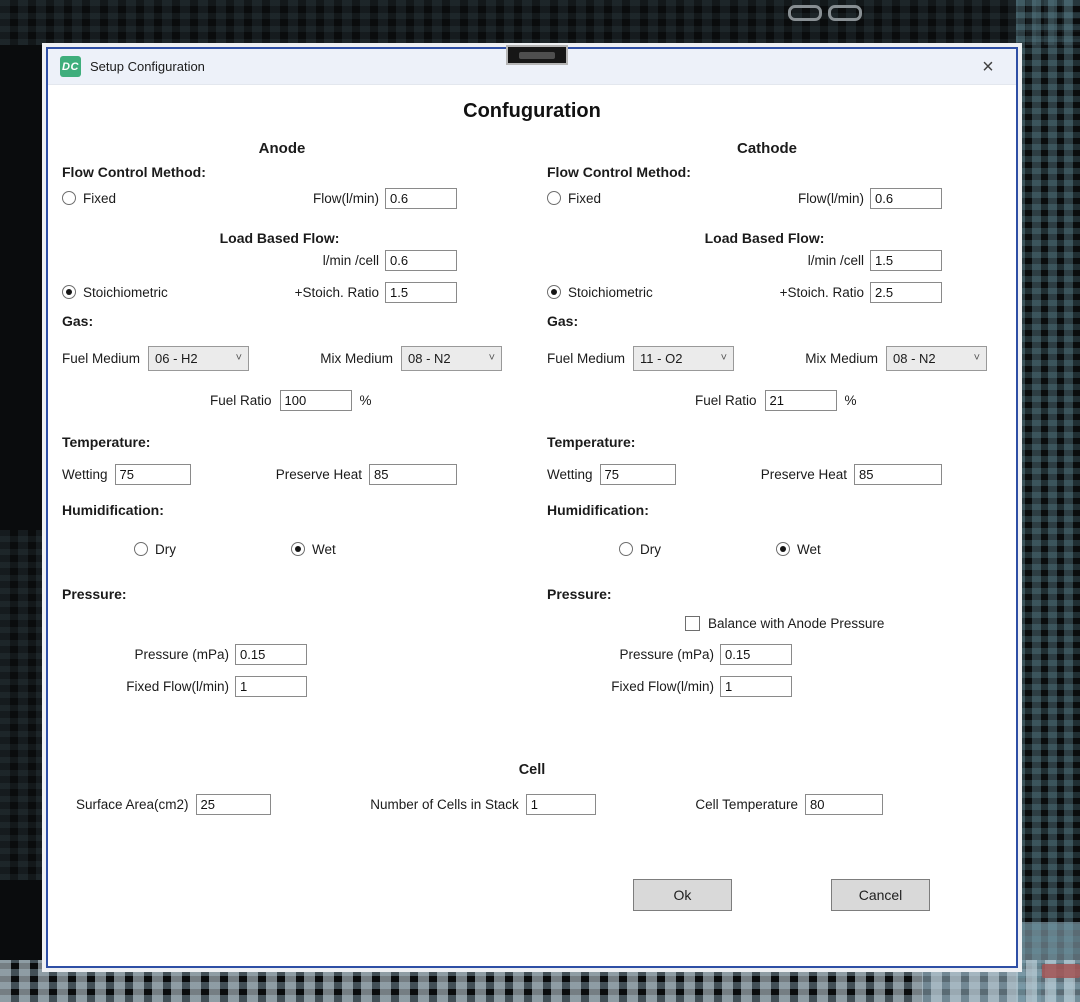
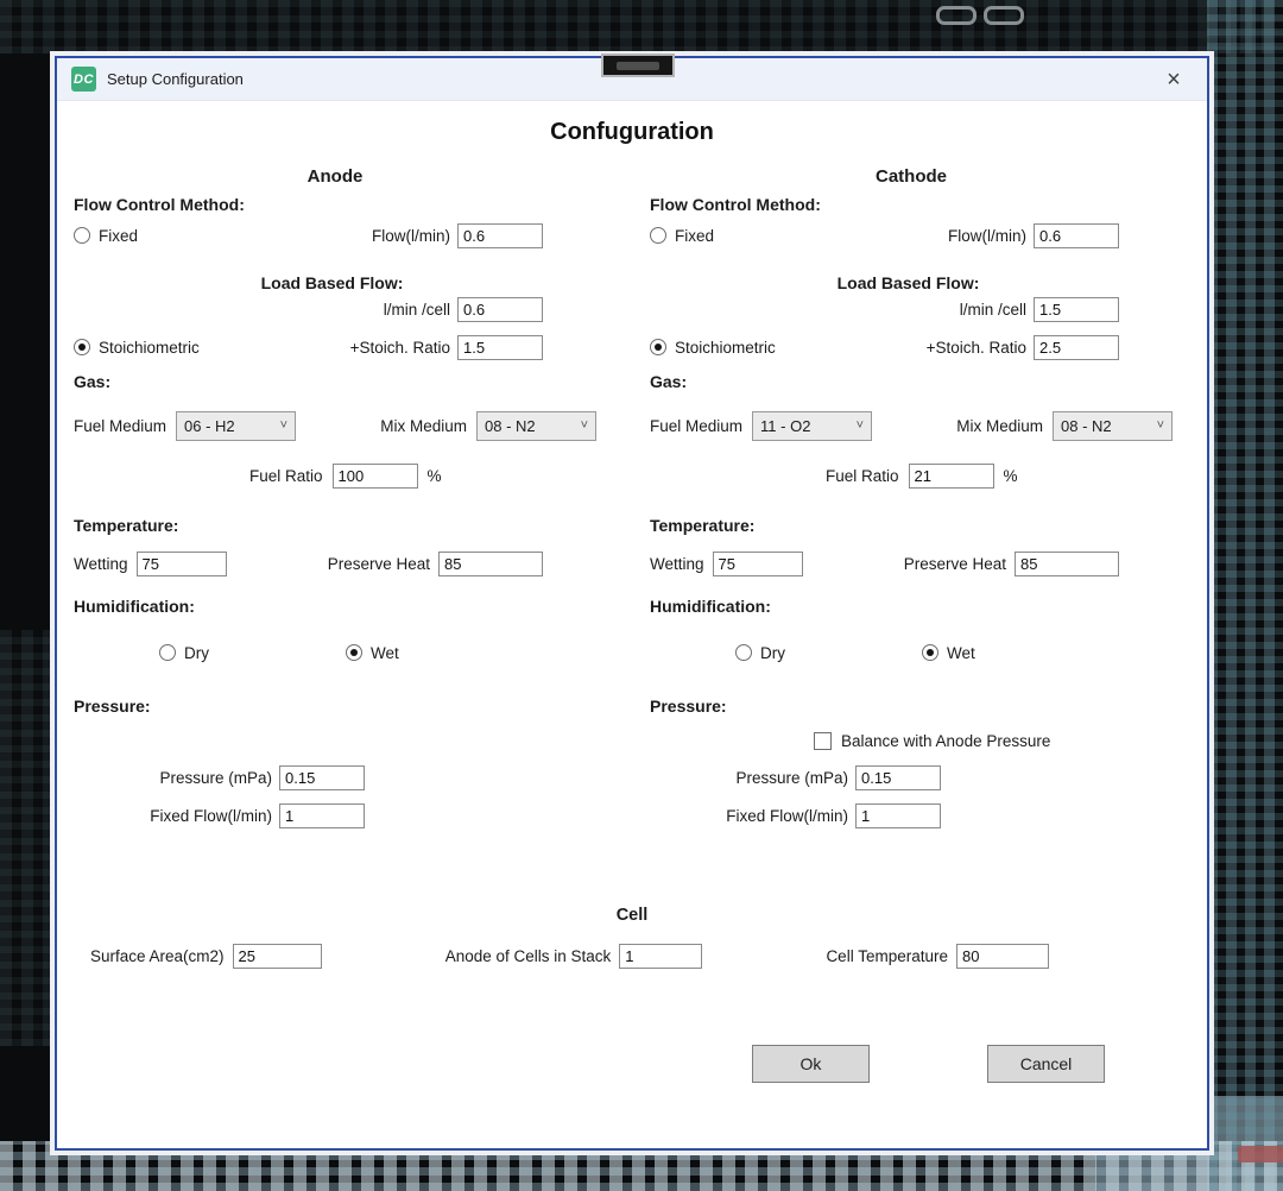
  DC
  Setup Configuration
  ×
  Confuguration
  Anode
  Flow Control Method:
  Fixed
  Flow(l/min)
  0.6
  Load Based Flow:
  l/min /cell
  0.6
  Stoichiometric
  +Stoich. Ratio
  1.5
  Gas:
  Fuel Medium
  06 - H2
  ˅
  Mix Medium
  08 - N2
  ˅
  Fuel Ratio
  100
  %
  Temperature:
  Wetting
  75
  Preserve Heat
  85
  Humidification:
  Dry
  Wet
  Pressure:
  Pressure (mPa)
  0.15
  Fixed Flow(l/min)
  1
  Cathode
  Flow Control Method:
  Fixed
  Flow(l/min)
  0.6
  Load Based Flow:
  l/min /cell
  1.5
  Stoichiometric
  +Stoich. Ratio
  2.5
  Gas:
  Fuel Medium
  11 - O2
  ˅
  Mix Medium
  08 - N2
  ˅
  Fuel Ratio
  21
  %
  Temperature:
  Wetting
  75
  Preserve Heat
  85
  Humidification:
  Dry
  Wet
  Pressure:
  Balance with Anode Pressure
  Pressure (mPa)
  0.15
  Fixed Flow(l/min)
  1
  Cell
  Surface Area(cm2)
  25
- Number of Cells in Stack
+ Anode of Cells in Stack
  1
  Cell Temperature
  80
  Ok
  Cancel
